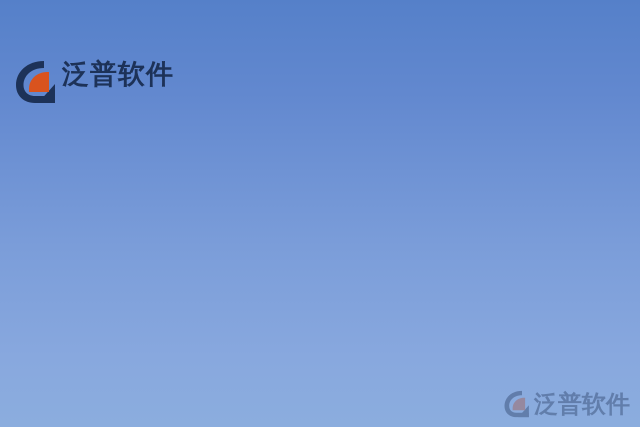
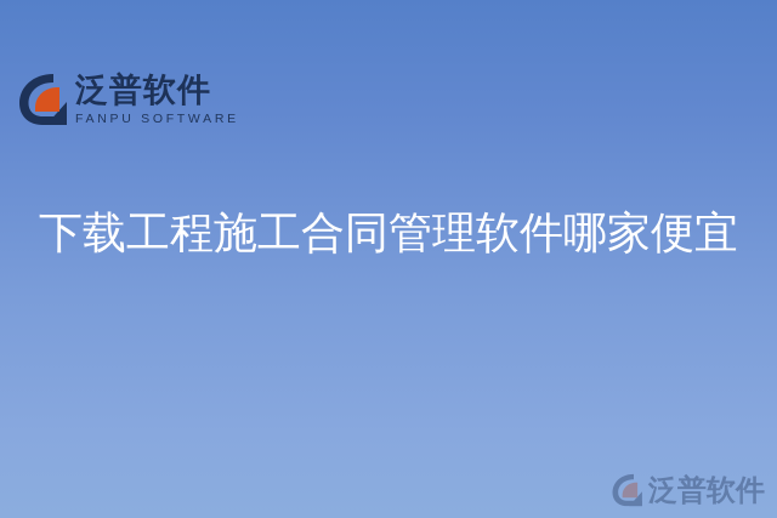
  泛普软件
+ FANPU SOFTWARE
+ 下载工程施工合同管理软件哪家便宜
  泛普软件
